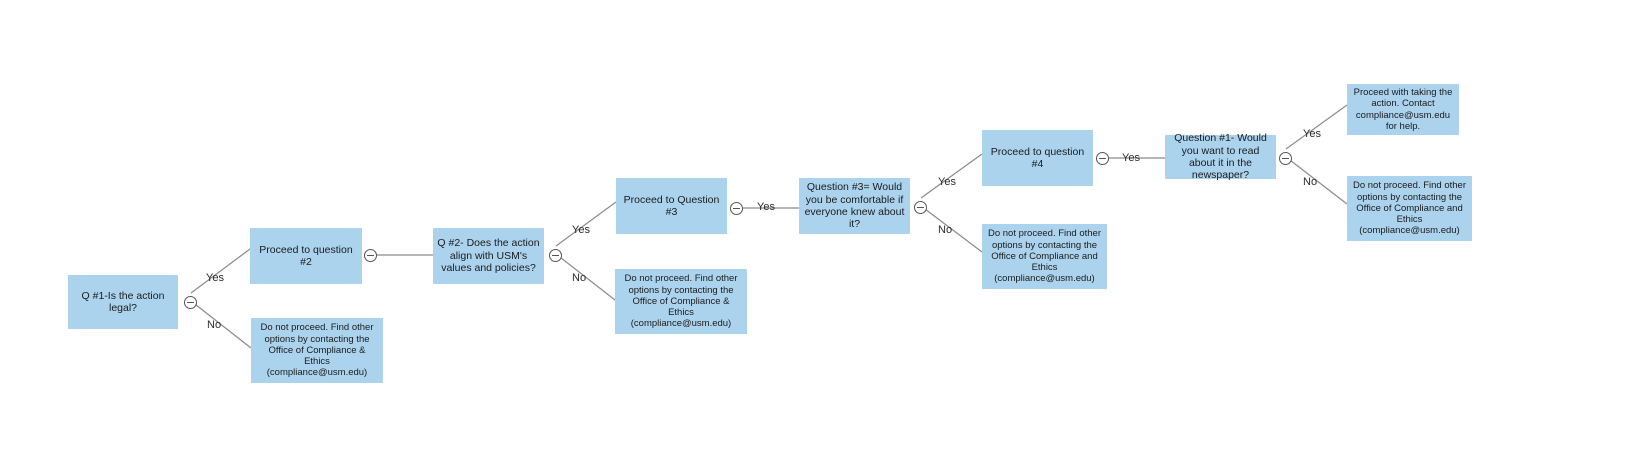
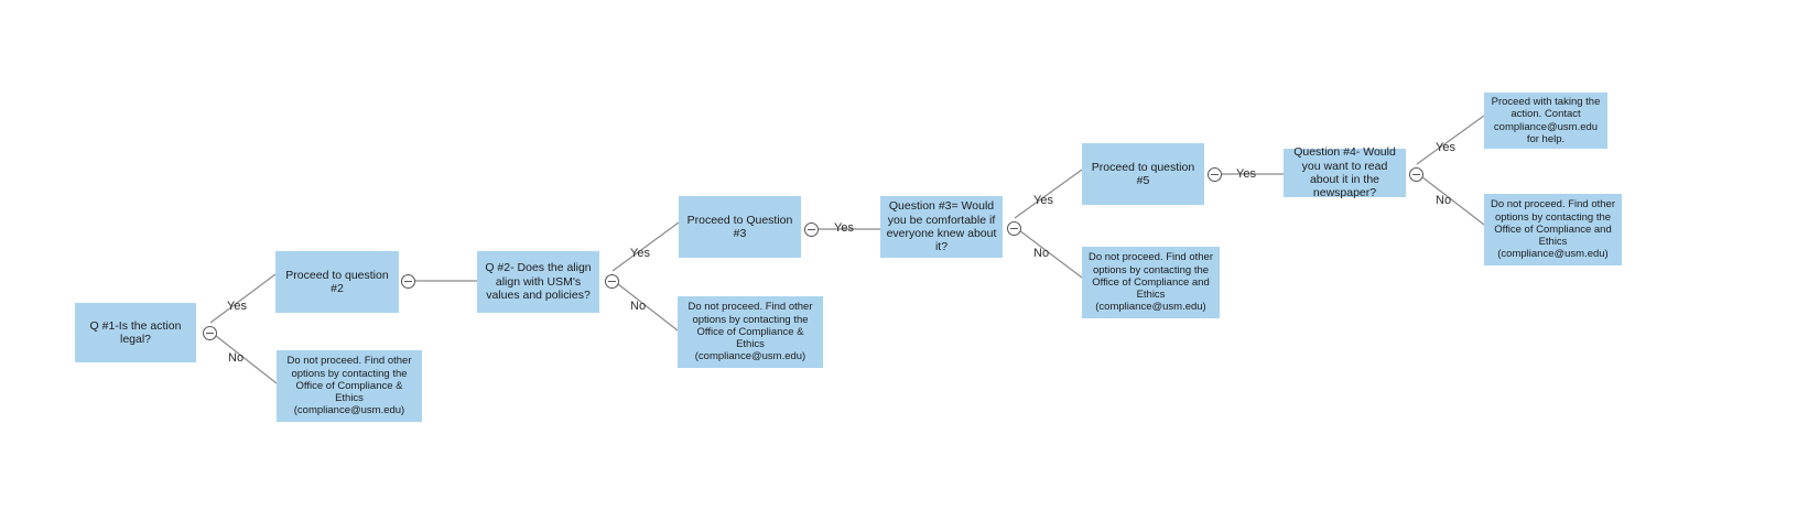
  Q #1-Is the action legal?
  Proceed to question #2
  Do not proceed. Find other options by contacting the Office of Compliance & Ethics (compliance@usm.edu)
- Q #2- Does the action align with USM's values and policies?
+ Q #2- Does the align align with USM's values and policies?
  Proceed to Question #3
  Do not proceed. Find other options by contacting the Office of Compliance & Ethics (compliance@usm.edu)
  Question #3= Would you be comfortable if everyone knew about it?
- Proceed to question #4
+ Proceed to question #5
  Do not proceed. Find other options by contacting the Office of Compliance and Ethics (compliance@usm.edu)
- Question #1- Would you want to read about it in the newspaper?
+ Question #4- Would you want to read about it in the newspaper?
  Proceed with taking the action. Contact compliance@usm.edu for help.
  Do not proceed. Find other options by contacting the Office of Compliance and Ethics (compliance@usm.edu)
  Yes
  No
  Yes
  No
  Yes
  Yes
  No
  Yes
  Yes
  No
